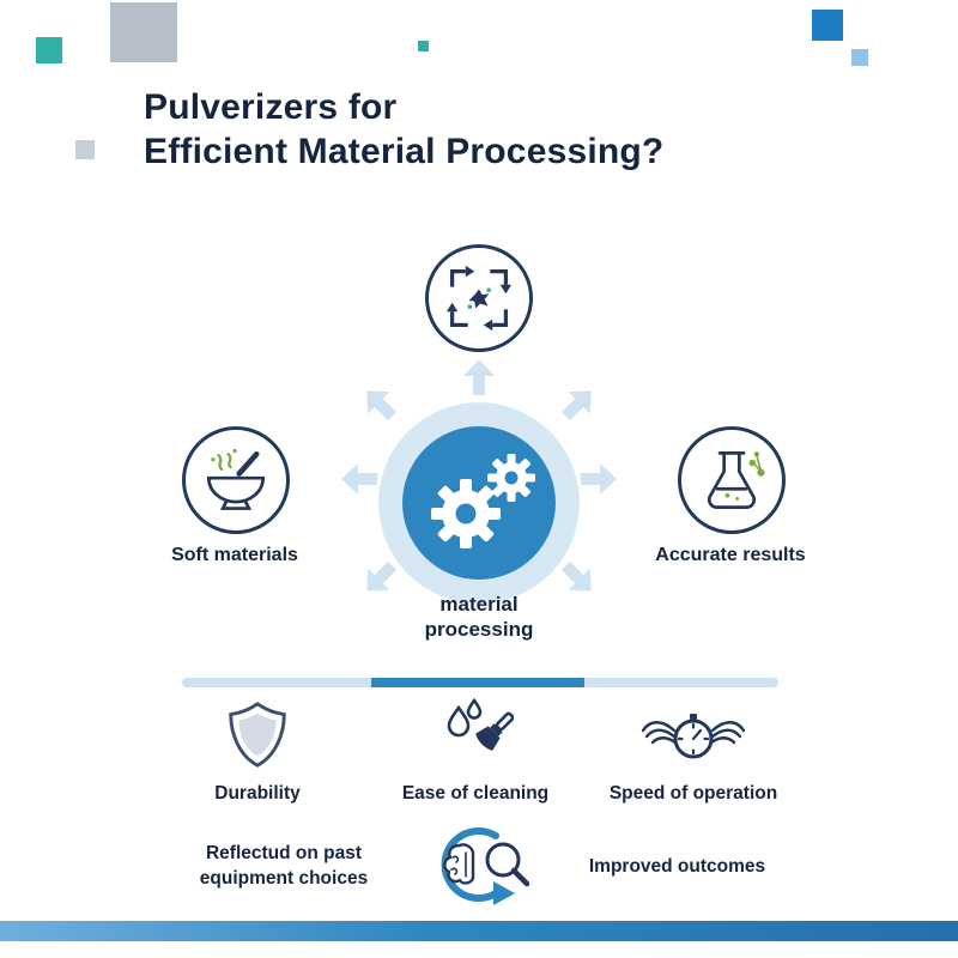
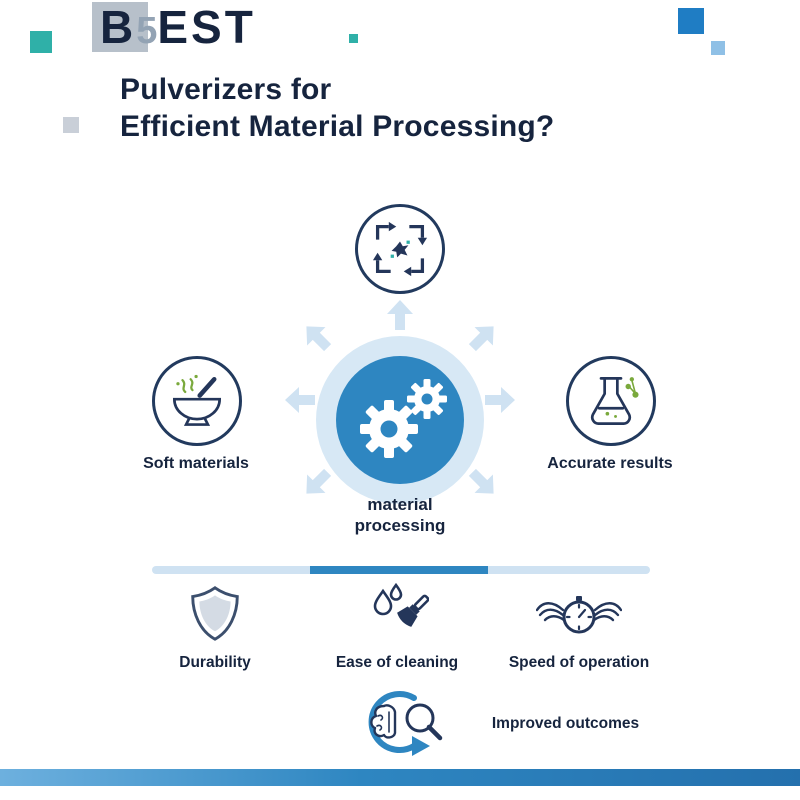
+ B5EST
  Pulverizers for
  Efficient Material Processing?
  material
  processing
  Soft materials
  Accurate results
  Durability
  Ease of cleaning
  Speed of operation
- Reflectud on past
- equipment choices
  Improved outcomes
